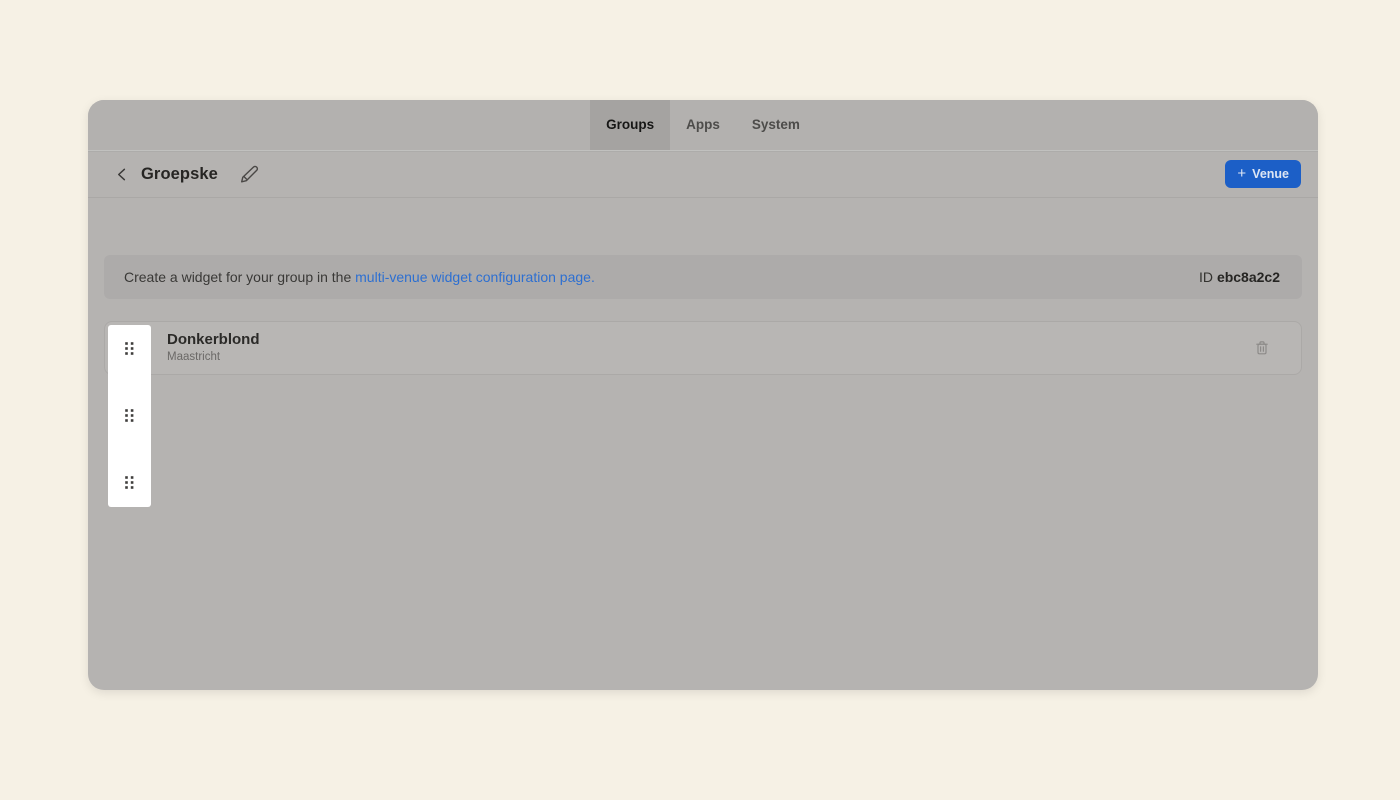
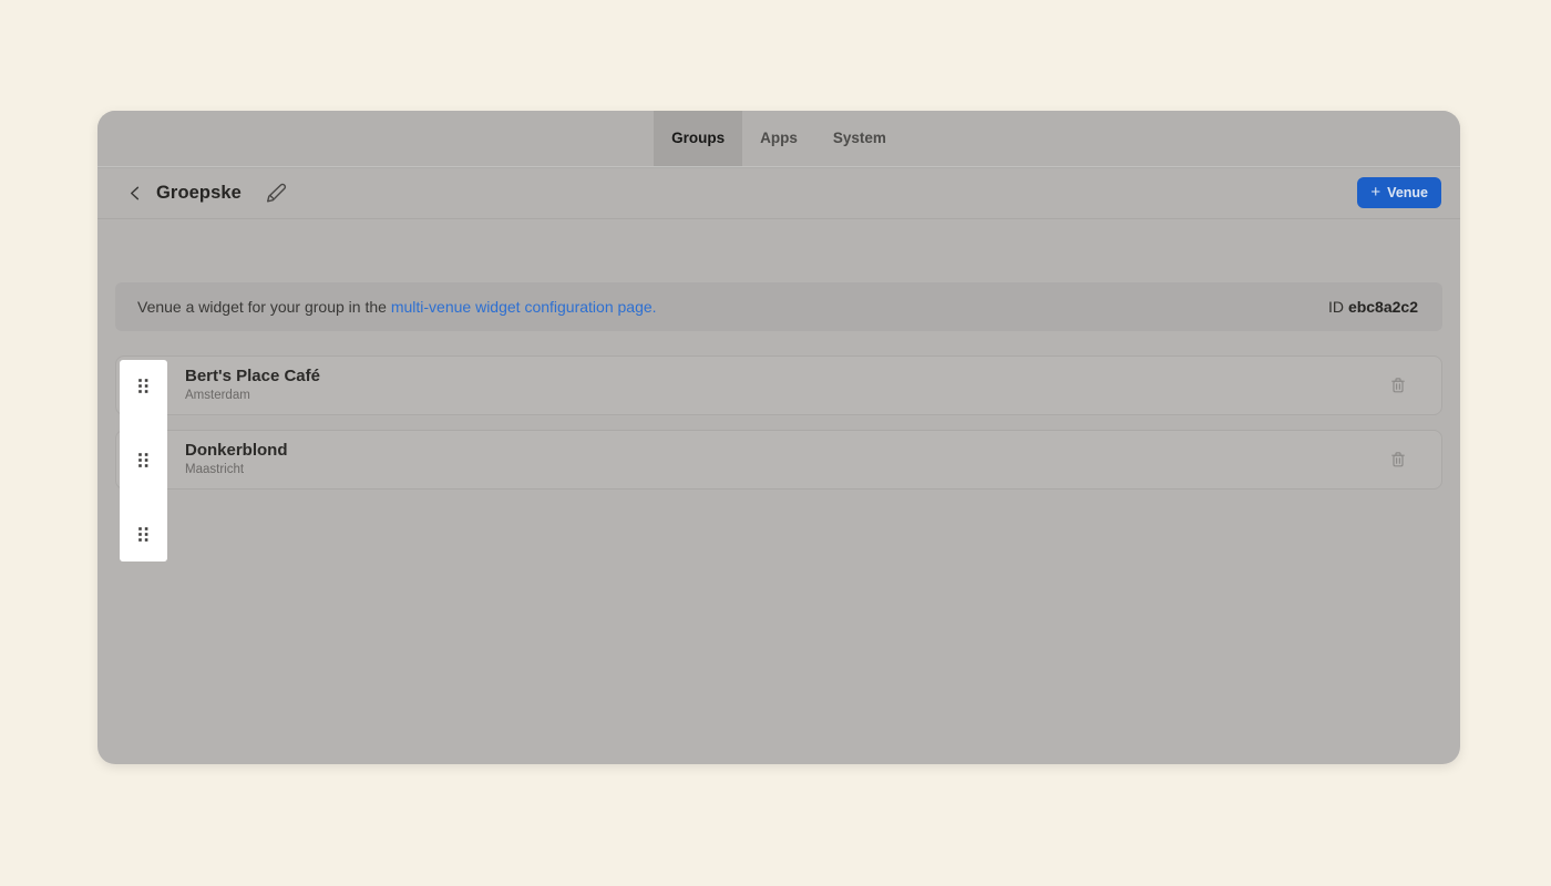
  Groups
  Apps
  System
  Groepske
  +
  Venue
- Create a widget for your group in the
+ Venue a widget for your group in the
  multi-venue widget configuration page.
  ID ebc8a2c2
+ Bert's Place Café
+ Amsterdam
  Donkerblond
  Maastricht
